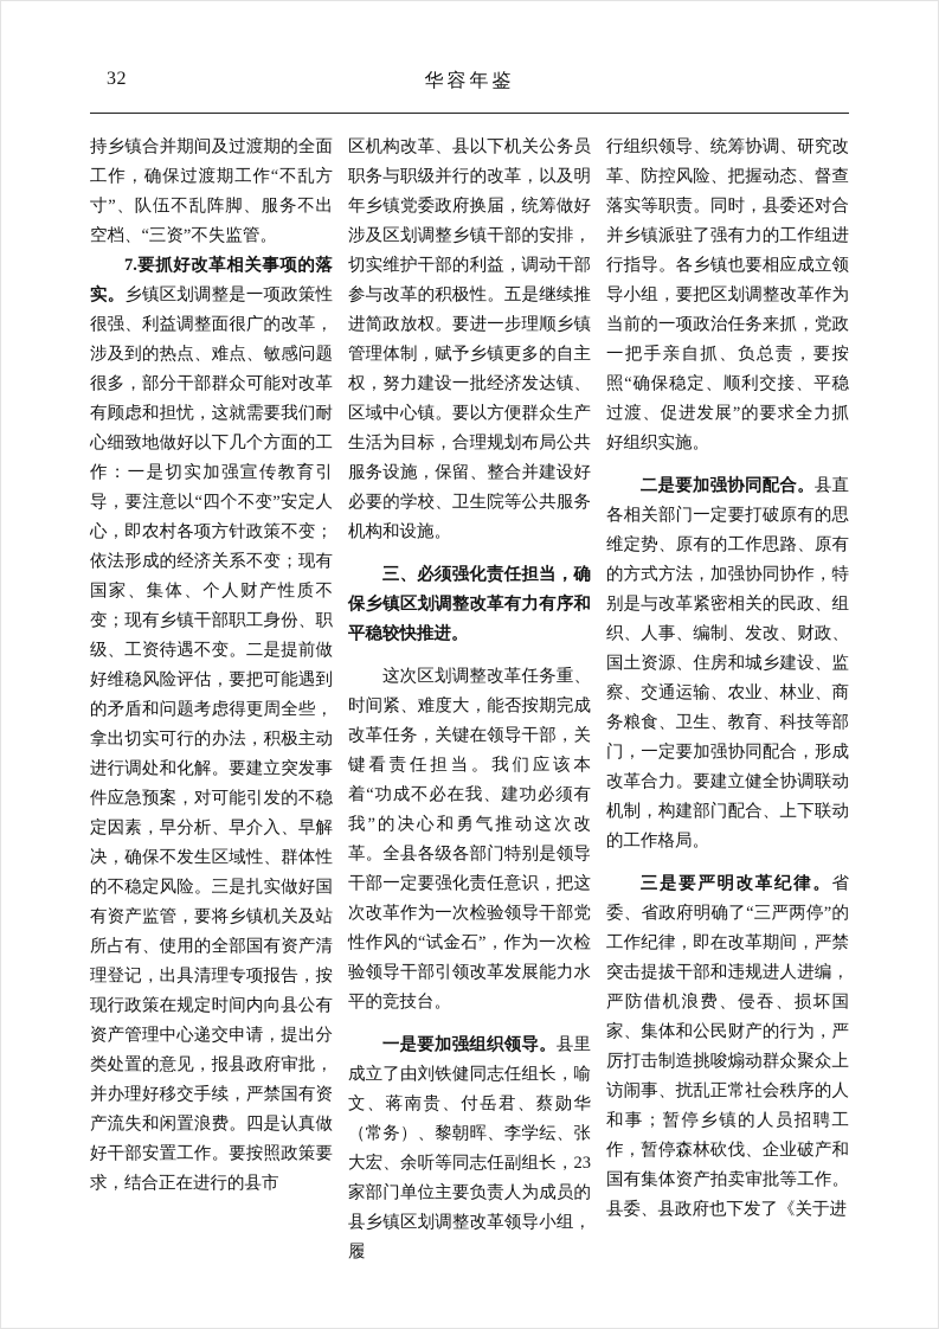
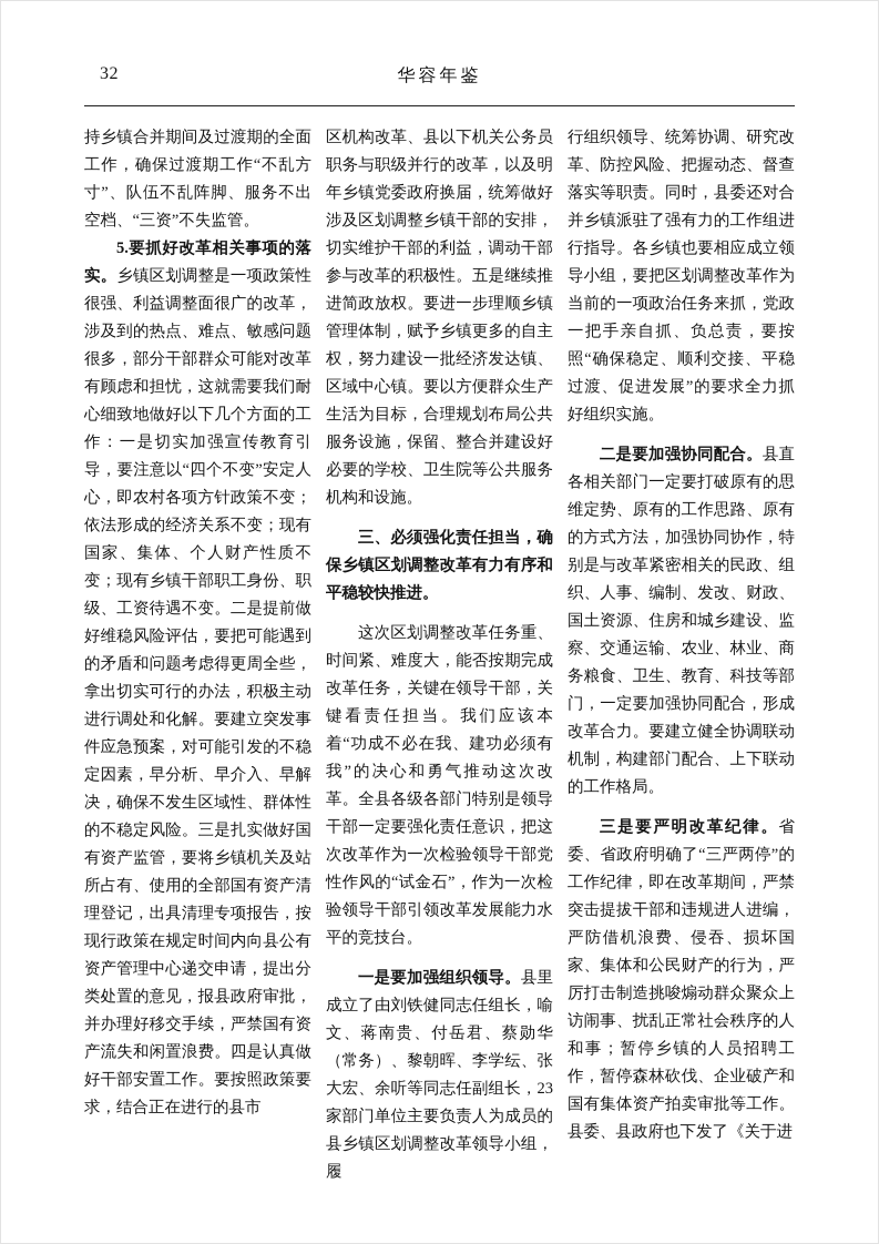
  32
  华容年鉴
  持乡镇合并期间及过渡期的全面工作，确保过渡期工作“不乱方寸”、队伍不乱阵脚、服务不出空档、“三资”不失监管。
- 7.要抓好改革相关事项的落实。乡镇区划调整是一项政策性很强、利益调整面很广的改革，涉及到的热点、难点、敏感问题很多，部分干部群众可能对改革有顾虑和担忧，这就需要我们耐心细致地做好以下几个方面的工作：一是切实加强宣传教育引导，要注意以“四个不变”安定人心，即农村各项方针政策不变；依法形成的经济关系不变；现有国家、集体、个人财产性质不变；现有乡镇干部职工身份、职级、工资待遇不变。二是提前做好维稳风险评估，要把可能遇到的矛盾和问题考虑得更周全些，拿出切实可行的办法，积极主动进行调处和化解。要建立突发事件应急预案，对可能引发的不稳定因素，早分析、早介入、早解决，确保不发生区域性、群体性的不稳定风险。三是扎实做好国有资产监管，要将乡镇机关及站所占有、使用的全部国有资产清理登记，出具清理专项报告，按现行政策在规定时间内向县公有资产管理中心递交申请，提出分类处置的意见，报县政府审批，并办理好移交手续，严禁国有资产流失和闲置浪费。四是认真做好干部安置工作。要按照政策要求，结合正在进行的县市
+ 5.要抓好改革相关事项的落实。乡镇区划调整是一项政策性很强、利益调整面很广的改革，涉及到的热点、难点、敏感问题很多，部分干部群众可能对改革有顾虑和担忧，这就需要我们耐心细致地做好以下几个方面的工作：一是切实加强宣传教育引导，要注意以“四个不变”安定人心，即农村各项方针政策不变；依法形成的经济关系不变；现有国家、集体、个人财产性质不变；现有乡镇干部职工身份、职级、工资待遇不变。二是提前做好维稳风险评估，要把可能遇到的矛盾和问题考虑得更周全些，拿出切实可行的办法，积极主动进行调处和化解。要建立突发事件应急预案，对可能引发的不稳定因素，早分析、早介入、早解决，确保不发生区域性、群体性的不稳定风险。三是扎实做好国有资产监管，要将乡镇机关及站所占有、使用的全部国有资产清理登记，出具清理专项报告，按现行政策在规定时间内向县公有资产管理中心递交申请，提出分类处置的意见，报县政府审批，并办理好移交手续，严禁国有资产流失和闲置浪费。四是认真做好干部安置工作。要按照政策要求，结合正在进行的县市
  区机构改革、县以下机关公务员职务与职级并行的改革，以及明年乡镇党委政府换届，统筹做好涉及区划调整乡镇干部的安排，切实维护干部的利益，调动干部参与改革的积极性。五是继续推进简政放权。要进一步理顺乡镇管理体制，赋予乡镇更多的自主权，努力建设一批经济发达镇、区域中心镇。要以方便群众生产生活为目标，合理规划布局公共服务设施，保留、整合并建设好必要的学校、卫生院等公共服务机构和设施。
  三、必须强化责任担当，确保乡镇区划调整改革有力有序和平稳较快推进。
  这次区划调整改革任务重、时间紧、难度大，能否按期完成改革任务，关键在领导干部，关键看责任担当。我们应该本着“功成不必在我、建功必须有我”的决心和勇气推动这次改革。全县各级各部门特别是领导干部一定要强化责任意识，把这次改革作为一次检验领导干部党性作风的“试金石”，作为一次检验领导干部引领改革发展能力水平的竞技台。
  一是要加强组织领导。县里成立了由刘铁健同志任组长，喻文、蒋南贵、付岳君、蔡勋华（常务）、黎朝晖、李学纭、张大宏、余听等同志任副组长，23家部门单位主要负责人为成员的县乡镇区划调整改革领导小组，履
  行组织领导、统筹协调、研究改革、防控风险、把握动态、督查落实等职责。同时，县委还对合并乡镇派驻了强有力的工作组进行指导。各乡镇也要相应成立领导小组，要把区划调整改革作为当前的一项政治任务来抓，党政一把手亲自抓、负总责，要按照“确保稳定、顺利交接、平稳过渡、促进发展”的要求全力抓好组织实施。
  二是要加强协同配合。县直各相关部门一定要打破原有的思维定势、原有的工作思路、原有的方式方法，加强协同协作，特别是与改革紧密相关的民政、组织、人事、编制、发改、财政、国土资源、住房和城乡建设、监察、交通运输、农业、林业、商务粮食、卫生、教育、科技等部门，一定要加强协同配合，形成改革合力。要建立健全协调联动机制，构建部门配合、上下联动的工作格局。
  三是要严明改革纪律。省委、省政府明确了“三严两停”的工作纪律，即在改革期间，严禁突击提拔干部和违规进人进编，严防借机浪费、侵吞、损坏国家、集体和公民财产的行为，严厉打击制造挑唆煽动群众聚众上访闹事、扰乱正常社会秩序的人和事；暂停乡镇的人员招聘工作，暂停森林砍伐、企业破产和国有集体资产拍卖审批等工作。县委、县政府也下发了《关于进
